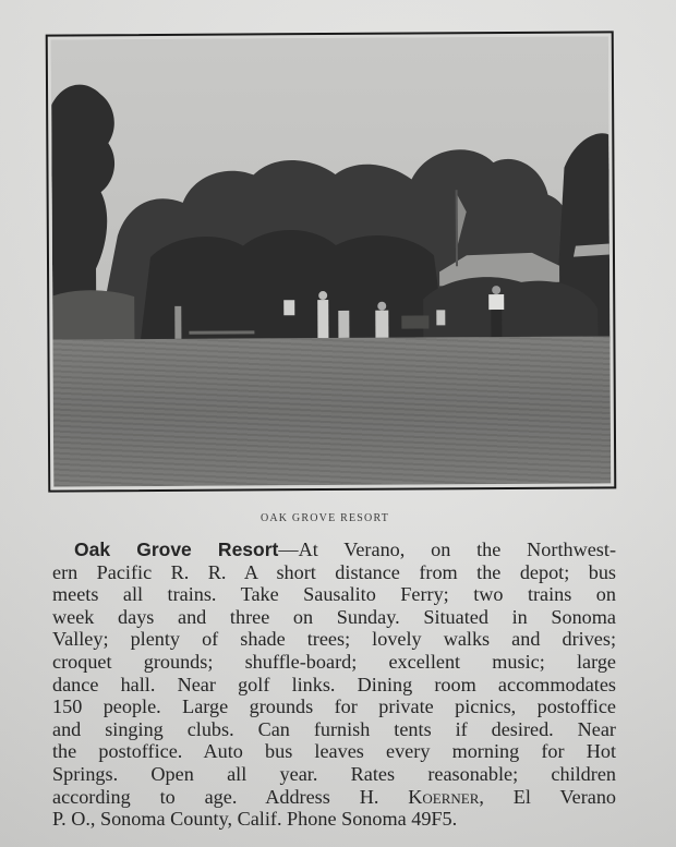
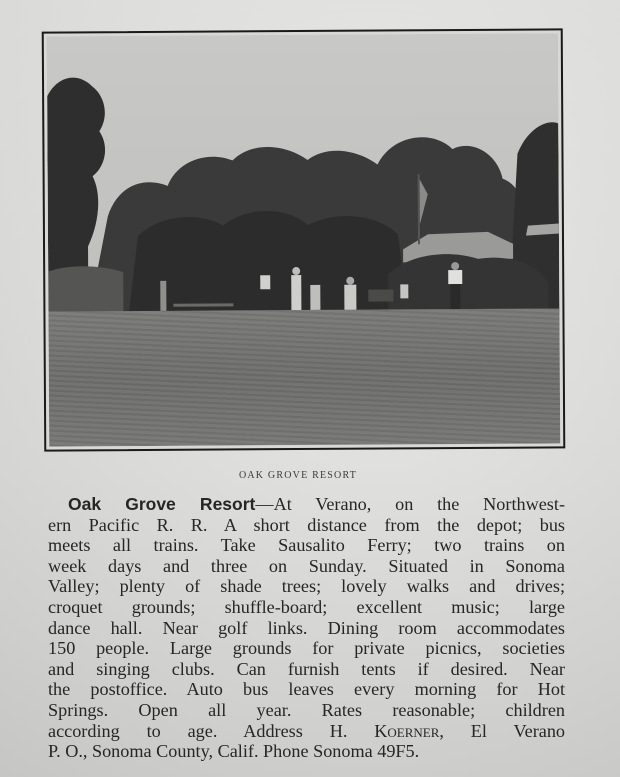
  OAK GROVE RESORT
  Oak Grove Resort—At Verano, on the Northwest-
  ern Pacific R. R. A short distance from the depot; bus
  meets all trains. Take Sausalito Ferry; two trains on
  week days and three on Sunday. Situated in Sonoma
  Valley; plenty of shade trees; lovely walks and drives;
  croquet grounds; shuffle-board; excellent music; large
  dance hall. Near golf links. Dining room accommodates
- 150 people. Large grounds for private picnics, postoffice
+ 150 people. Large grounds for private picnics, societies
  and singing clubs. Can furnish tents if desired. Near
  the postoffice. Auto bus leaves every morning for Hot
  Springs. Open all year. Rates reasonable; children
  according to age. Address H. Koerner, El Verano
  P. O., Sonoma County, Calif. Phone Sonoma 49F5.
